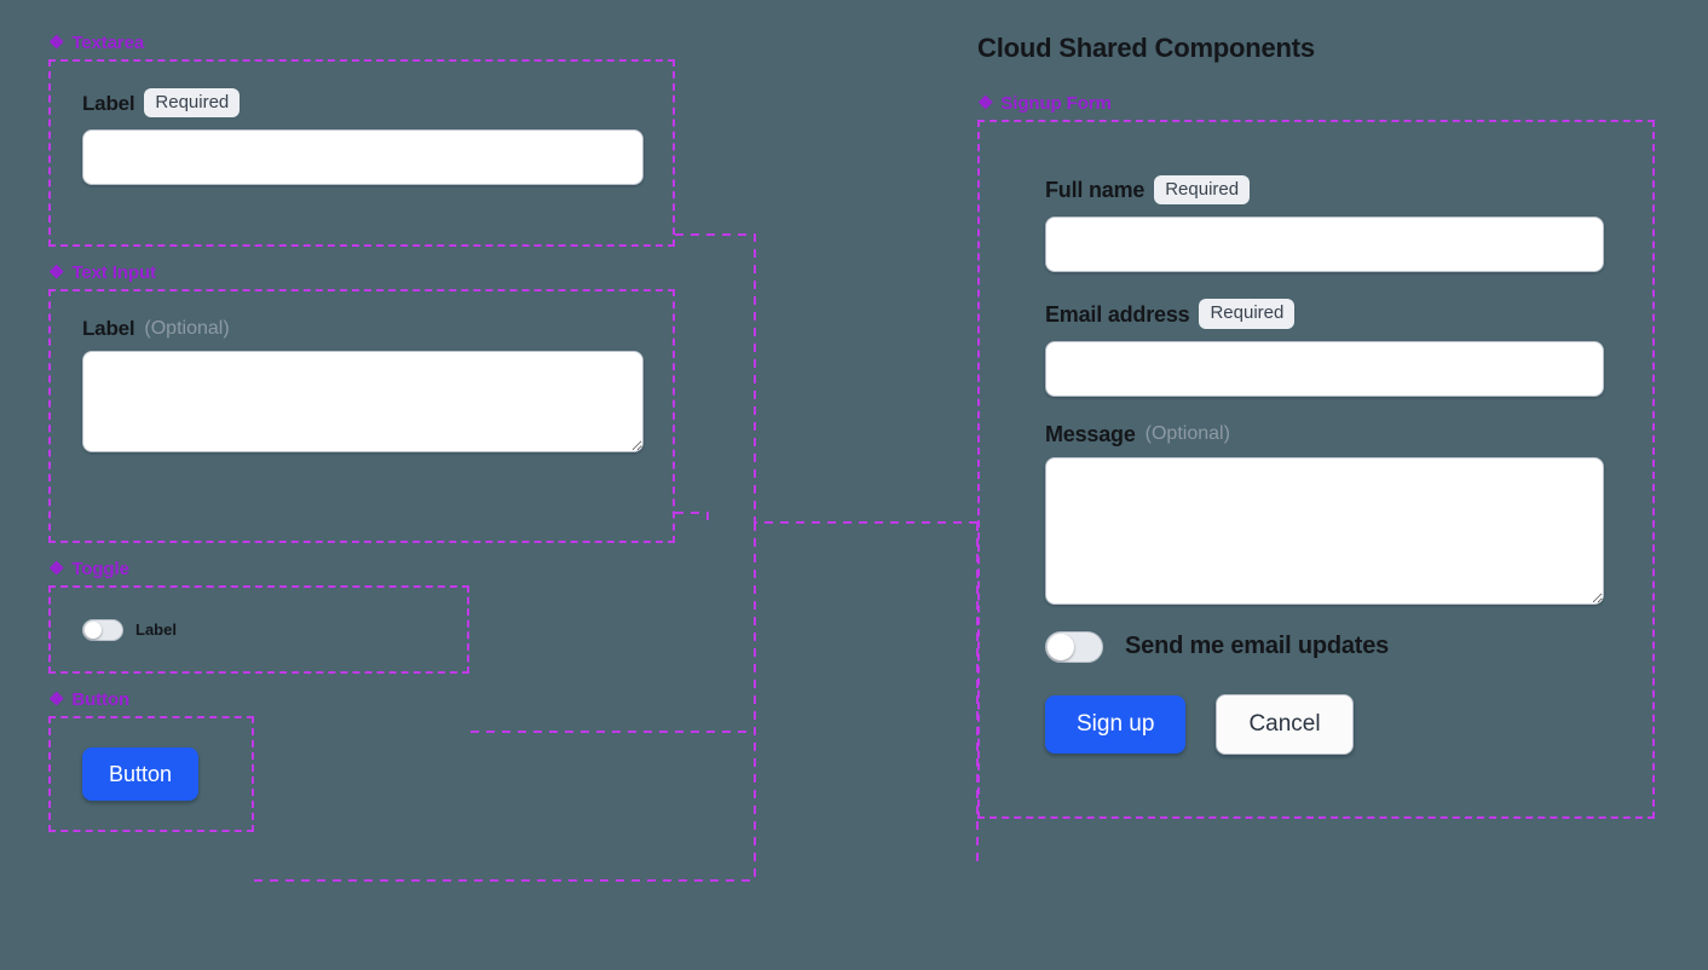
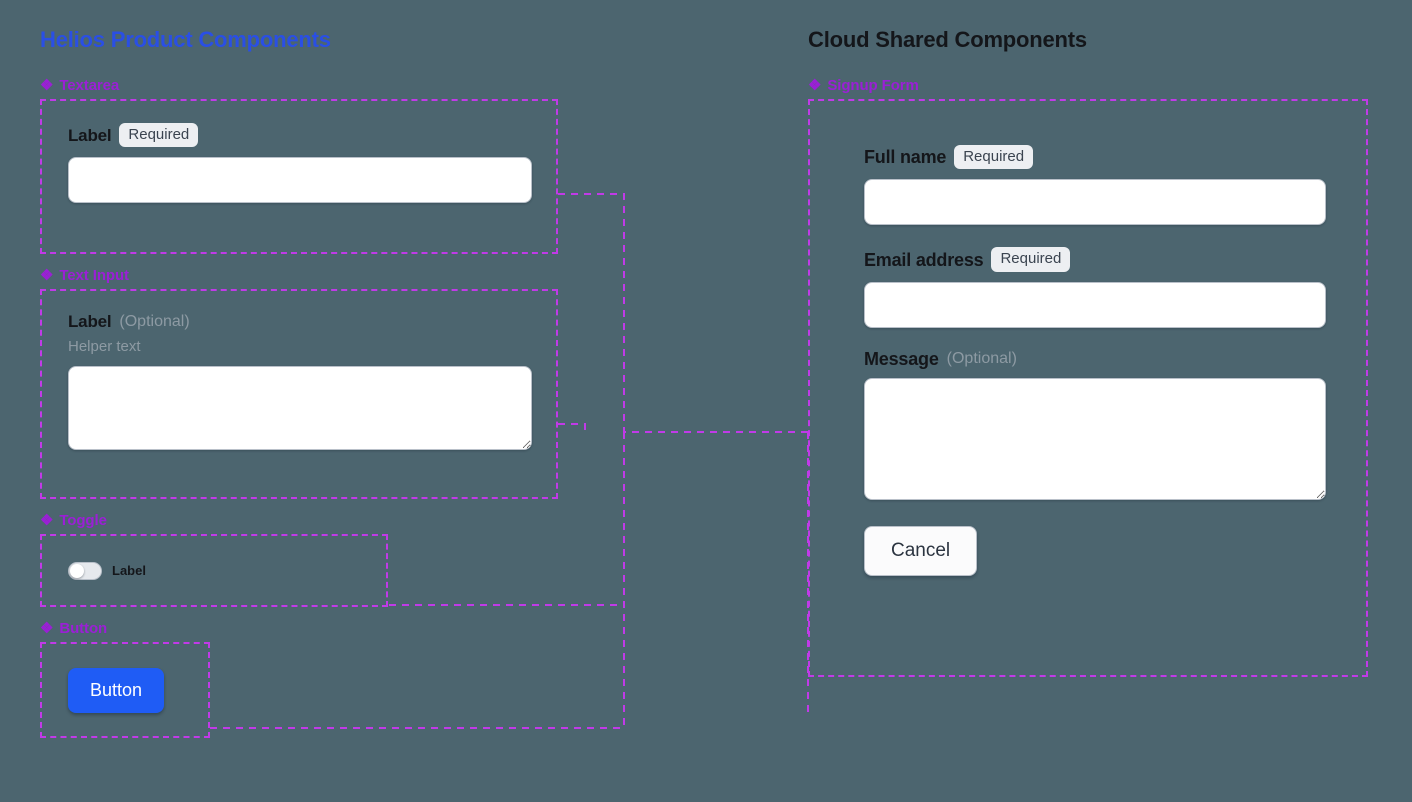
+ Helios Product Components
  ❖
  Textarea
  Label
  Required
  ❖
  Text Input
  Label
  (Optional)
+ Helper text
  ❖
  Toggle
  Label
  ❖
  Button
  Button
  Cloud Shared Components
  ❖
  Signup Form
  Full name
  Required
  Email address
  Required
  Message
  (Optional)
- Send me email updates
- Sign up
  Cancel
